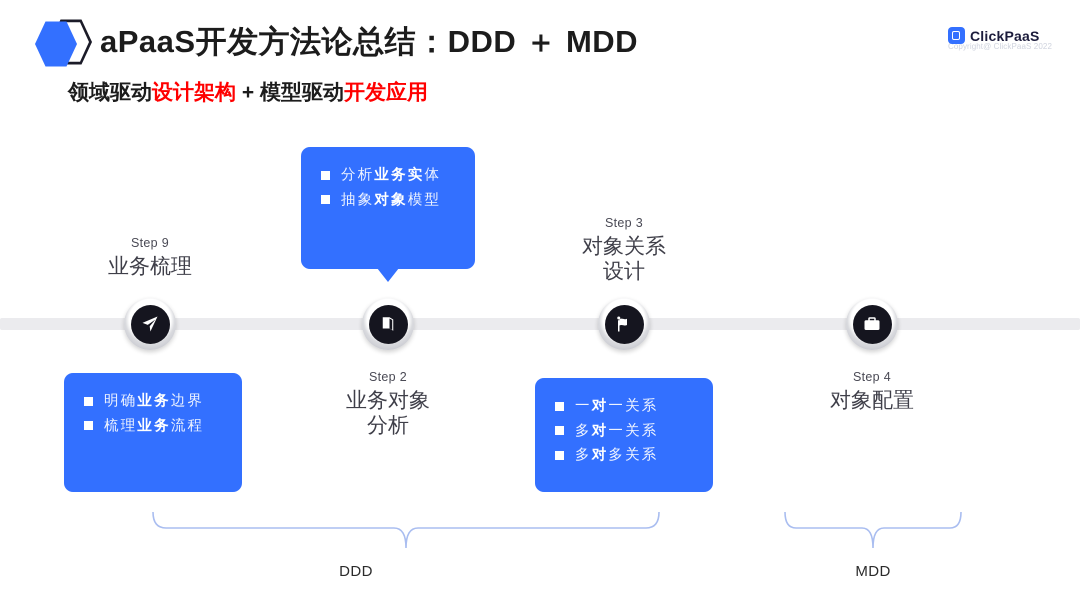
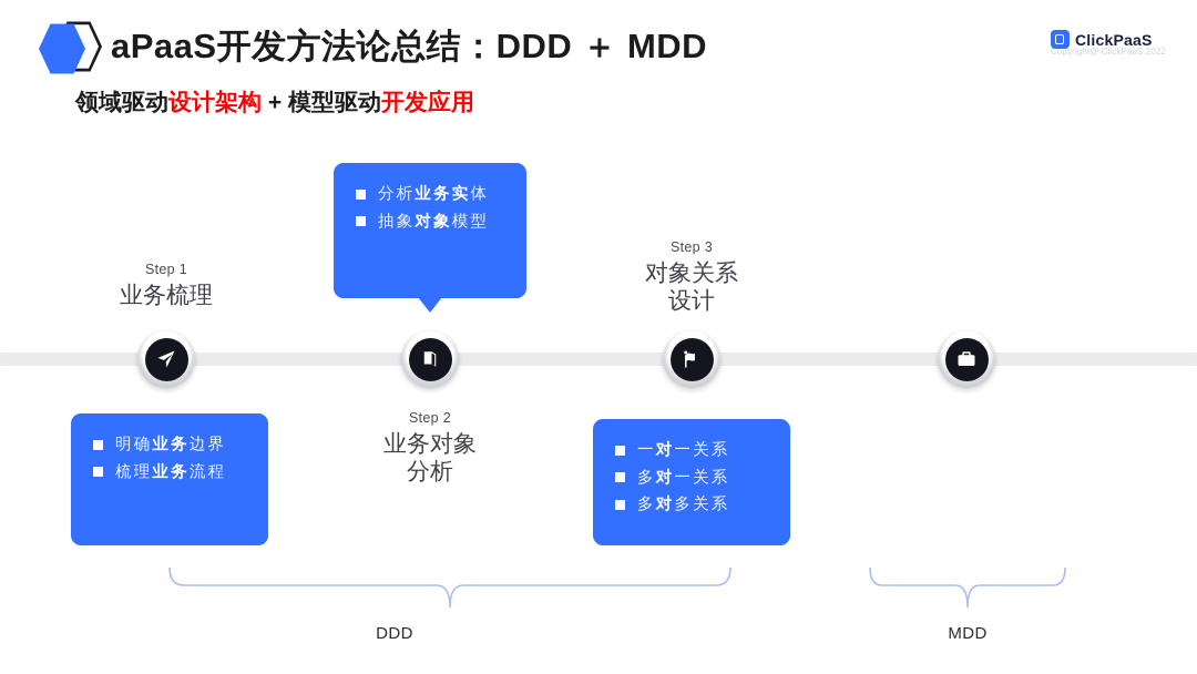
  aPaaS开发方法论总结：DDD ＋ MDD
  领域驱动设计架构 + 模型驱动开发应用
  ClickPaaS
  Copyright@ ClickPaaS 2022
- Step 9
+ Step 1
  业务梳理
  Step 2
  业务对象
  分析
  Step 3
  对象关系
  设计
- Step 4
- 对象配置
  明确业务边界
  梳理业务流程
  分析业务实体
  抽象对象模型
  一对一关系
  多对一关系
  多对多关系
  DDD
  MDD
